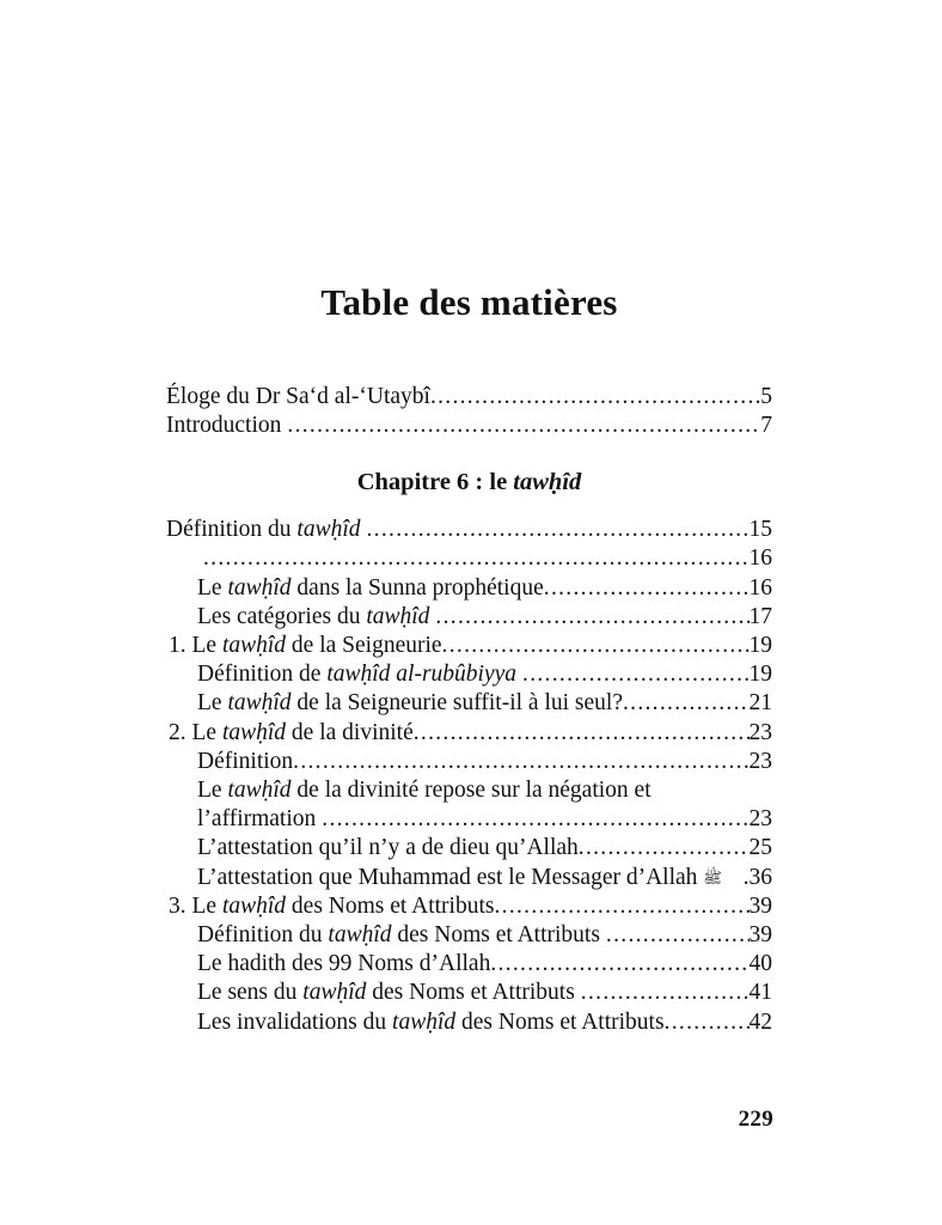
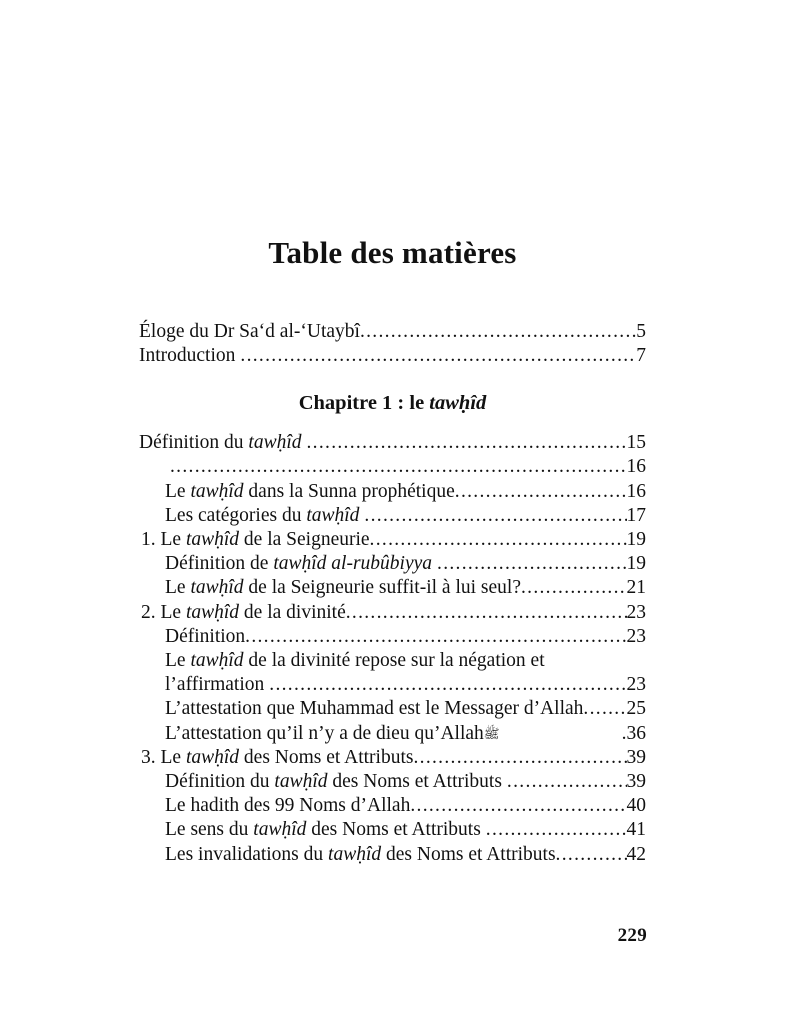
  Table des matières
  Éloge du Dr Saʻd al-ʻUtaybî
  5
  Introduction
  7
- Chapitre 6 : le tawḥîd
+ Chapitre 1 : le tawḥîd
  Définition du tawḥîd
  15
  16
  Le tawḥîd dans la Sunna prophétique
  16
  Les catégories du tawḥîd
  17
  1. Le tawḥîd de la Seigneurie
  19
  Définition de tawḥîd al-rubûbiyya
  19
  Le tawḥîd de la Seigneurie suffit-il à lui seul?
  21
  2. Le tawḥîd de la divinité
  23
  Définition
  23
  Le tawḥîd de la divinité repose sur la négation et
  l’affirmation
  23
- L’attestation qu’il n’y a de dieu qu’Allah
+ L’attestation que Muhammad est le Messager d’Allah
  25
- L’attestation que Muhammad est le Messager d’Allah ﷺ
+ L’attestation qu’il n’y a de dieu qu’Allahﷺ
  .36
  3. Le tawḥîd des Noms et Attributs
  39
  Définition du tawḥîd des Noms et Attributs
  39
  Le hadith des 99 Noms d’Allah
  40
  Le sens du tawḥîd des Noms et Attributs
  41
  Les invalidations du tawḥîd des Noms et Attributs
  42
  229
